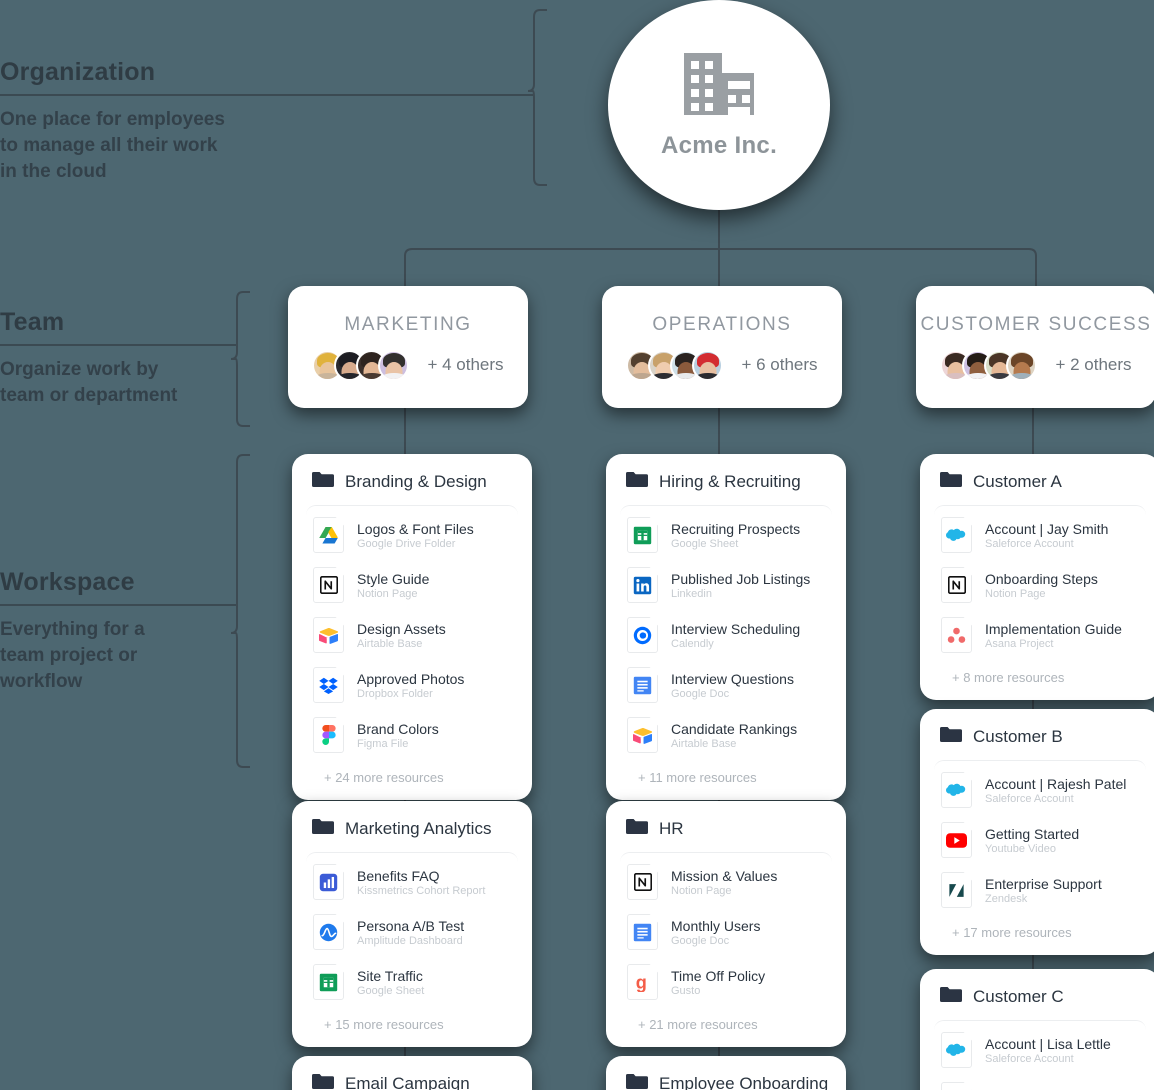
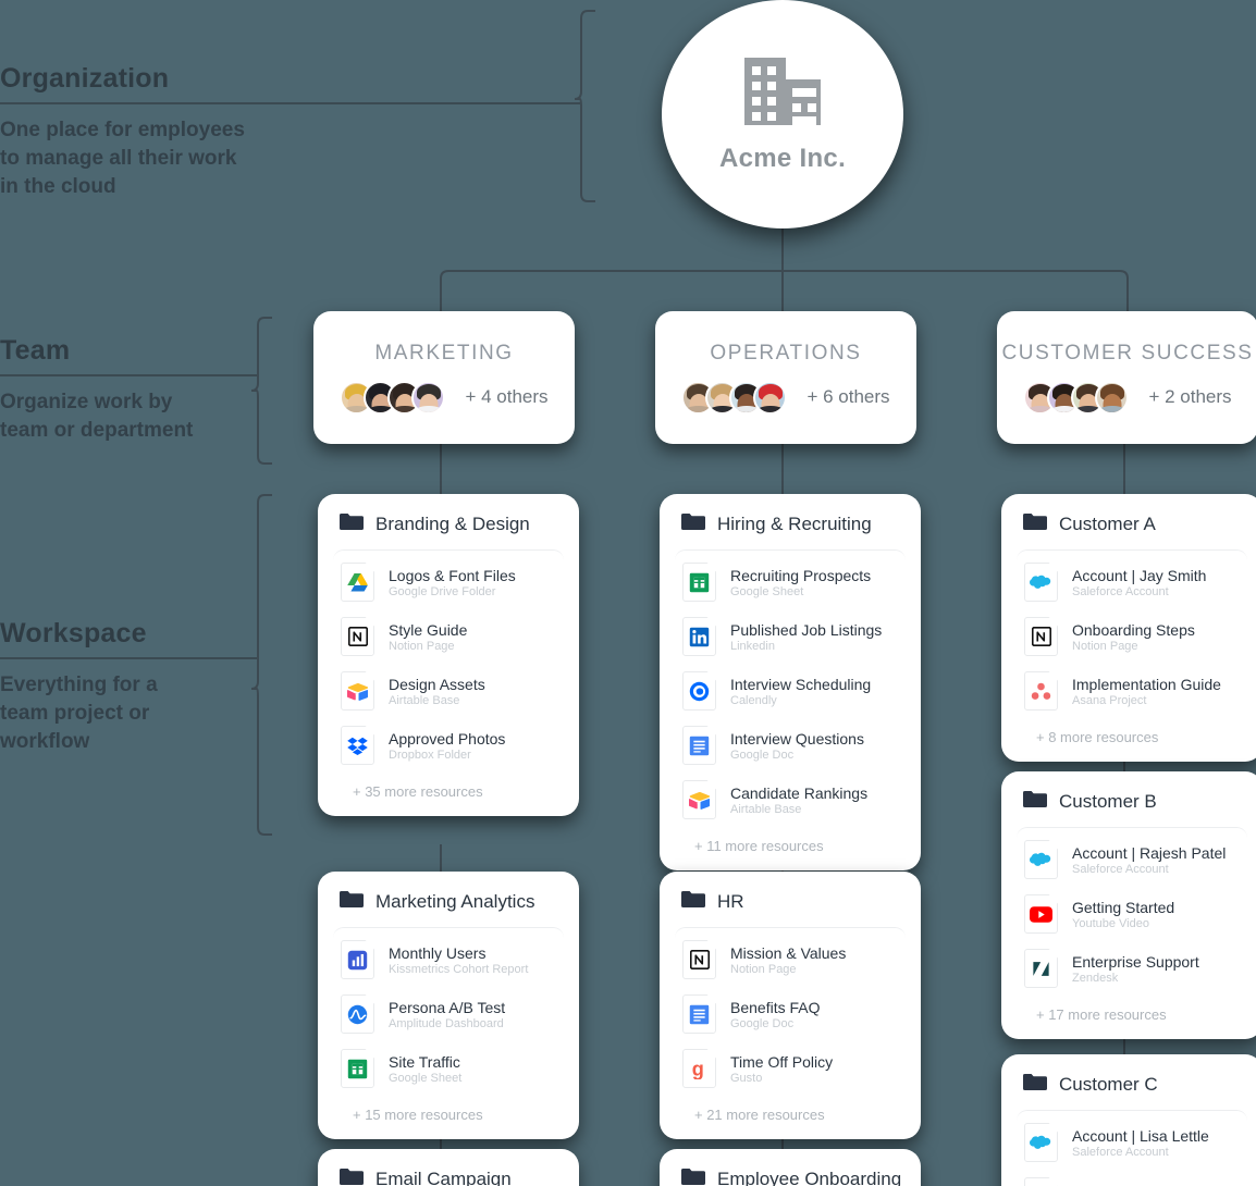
  Organization
  One place for employees
  to manage all their work
  in the cloud
  Team
  Organize work by
  team or department
  Workspace
  Everything for a
  team project or
  workflow
  Acme Inc.
  MARKETING
  + 4 others
  OPERATIONS
  + 6 others
  CUSTOMER SUCCESS
  + 2 others
  Branding & Design
  Logos & Font Files
  Google Drive Folder
  Style Guide
  Notion Page
  Design Assets
  Airtable Base
  Approved Photos
  Dropbox Folder
- Brand Colors
- Figma File
- + 24 more resources
+ + 35 more resources
  Marketing Analytics
- Benefits FAQ
+ Monthly Users
  Kissmetrics Cohort Report
  Persona A/B Test
  Amplitude Dashboard
  Site Traffic
  Google Sheet
  + 15 more resources
  Email Campaign
  Hiring & Recruiting
  Recruiting Prospects
  Google Sheet
  Published Job Listings
  Linkedin
  Interview Scheduling
  Calendly
  Interview Questions
  Google Doc
  Candidate Rankings
  Airtable Base
  + 11 more resources
  HR
  Mission & Values
  Notion Page
- Monthly Users
+ Benefits FAQ
  Google Doc
  g
  Time Off Policy
  Gusto
  + 21 more resources
  Employee Onboarding
  Customer A
  Account | Jay Smith
  Saleforce Account
  Onboarding Steps
  Notion Page
  Implementation Guide
  Asana Project
  + 8 more resources
  Customer B
  Account | Rajesh Patel
  Saleforce Account
  Getting Started
  Youtube Video
  Enterprise Support
  Zendesk
  + 17 more resources
  Customer C
  Account | Lisa Lettle
  Saleforce Account
